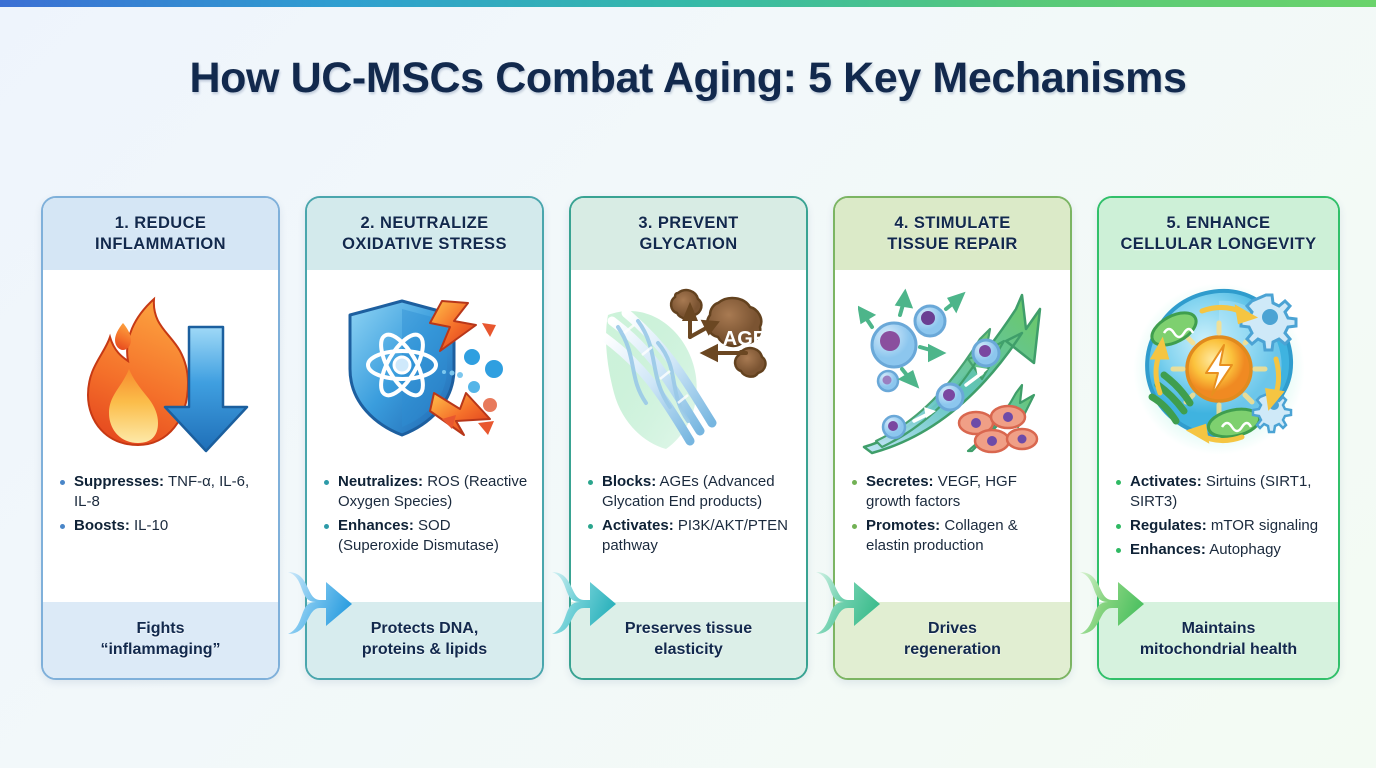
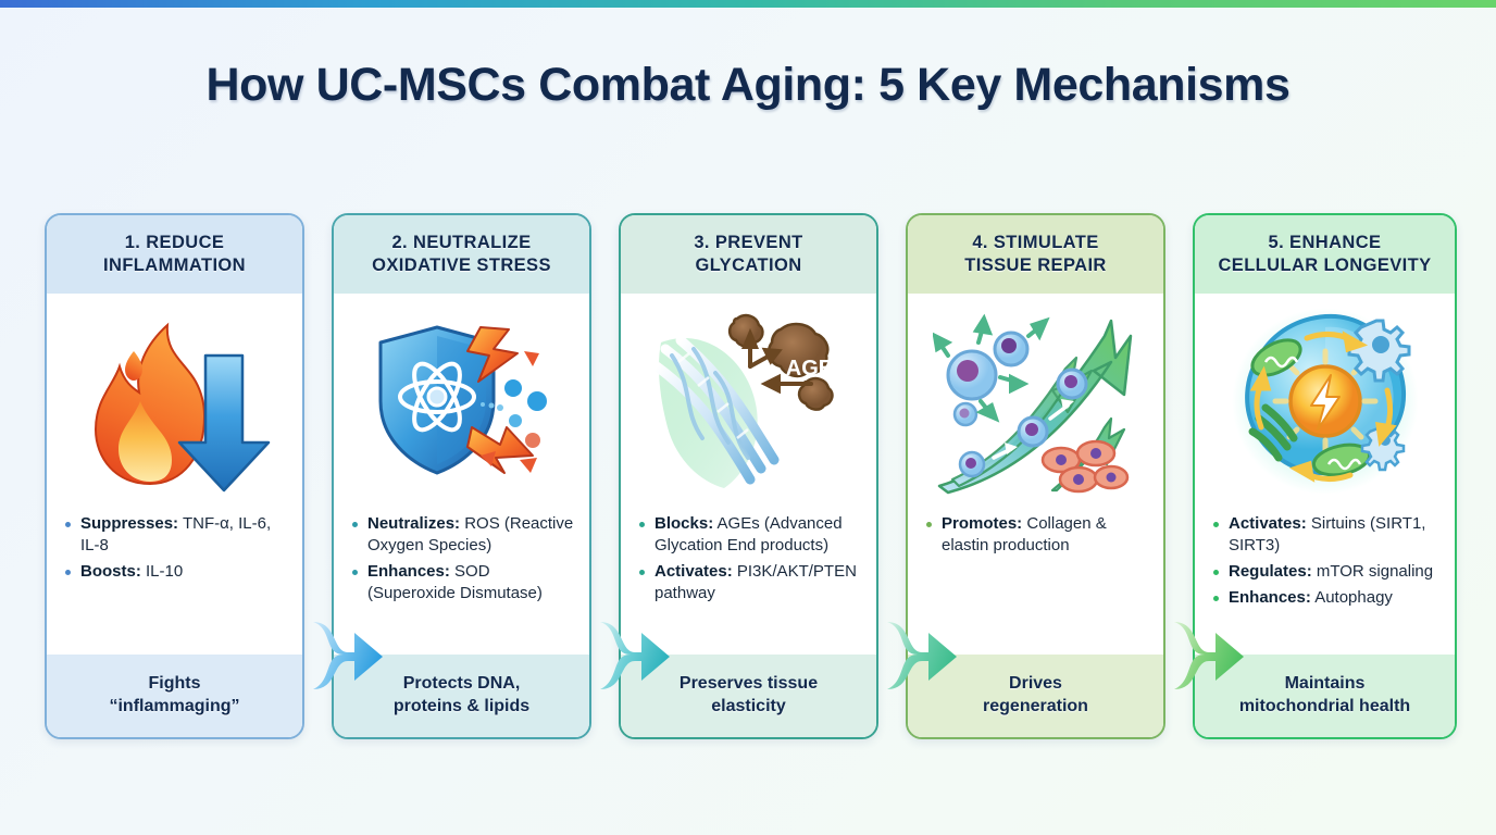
  How UC-MSCs Combat Aging: 5 Key Mechanisms
  1. REDUCE
  INFLAMMATION
  Suppresses: TNF-α, IL-6, IL-8
  Boosts: IL-10
  Fights
  “inflammaging”
  2. NEUTRALIZE
  OXIDATIVE STRESS
  Neutralizes: ROS (Reactive Oxygen Species)
  Enhances: SOD (Superoxide Dismutase)
  Protects DNA,
  proteins & lipids
  3. PREVENT
  GLYCATION
  AGEs
  Blocks: AGEs (Advanced Glycation End products)
  Activates: PI3K/AKT/PTEN pathway
  Preserves tissue
  elasticity
  4. STIMULATE
  TISSUE REPAIR
- Secretes: VEGF, HGF growth factors
  Promotes: Collagen & elastin production
  Drives
  regeneration
  5. ENHANCE
  CELLULAR LONGEVITY
  Activates: Sirtuins (SIRT1, SIRT3)
  Regulates: mTOR signaling
  Enhances: Autophagy
  Maintains
  mitochondrial health
